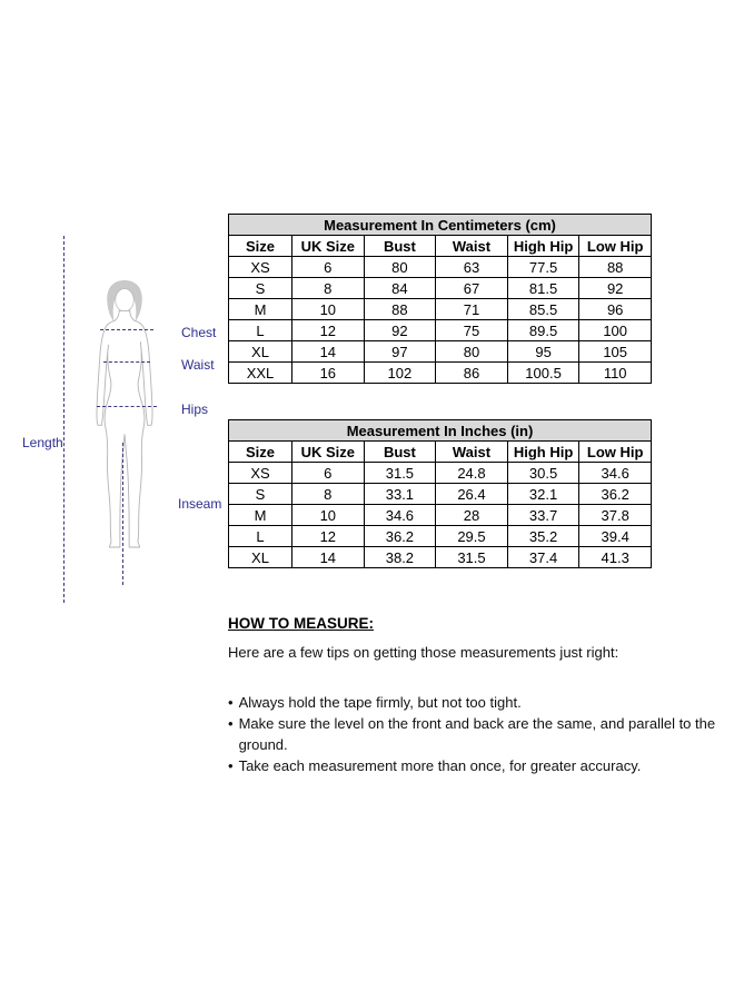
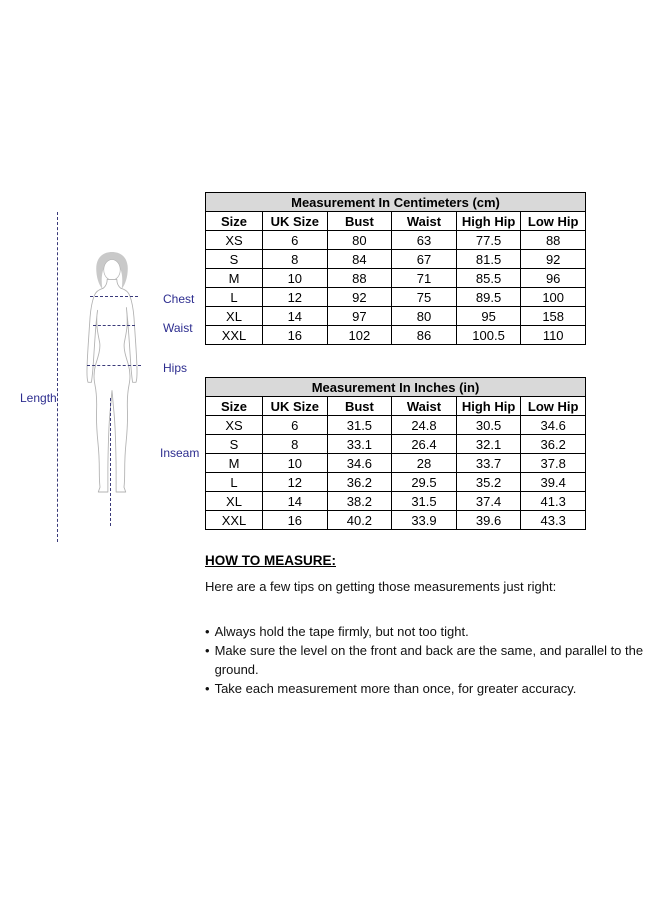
  Length
  Chest
  Waist
  Hips
  Inseam
  Measurement In Centimeters (cm)
  Size	UK Size	Bust	Waist	High Hip	Low Hip
  XS	6	80	63	77.5	88
  S	8	84	67	81.5	92
  M	10	88	71	85.5	96
  L	12	92	75	89.5	100
- XL	14	97	80	95	105
+ XL	14	97	80	95	158
  XXL	16	102	86	100.5	110
  Measurement In Inches (in)
  Size	UK Size	Bust	Waist	High Hip	Low Hip
  XS	6	31.5	24.8	30.5	34.6
  S	8	33.1	26.4	32.1	36.2
  M	10	34.6	28	33.7	37.8
  L	12	36.2	29.5	35.2	39.4
  XL	14	38.2	31.5	37.4	41.3
+ XXL	16	40.2	33.9	39.6	43.3
  HOW TO MEASURE:
  Here are a few tips on getting those measurements just right:
  •
  Always hold the tape firmly, but not too tight.
  •
  Make sure the level on the front and back are the same, and parallel to the ground.
  •
  Take each measurement more than once, for greater accuracy.
